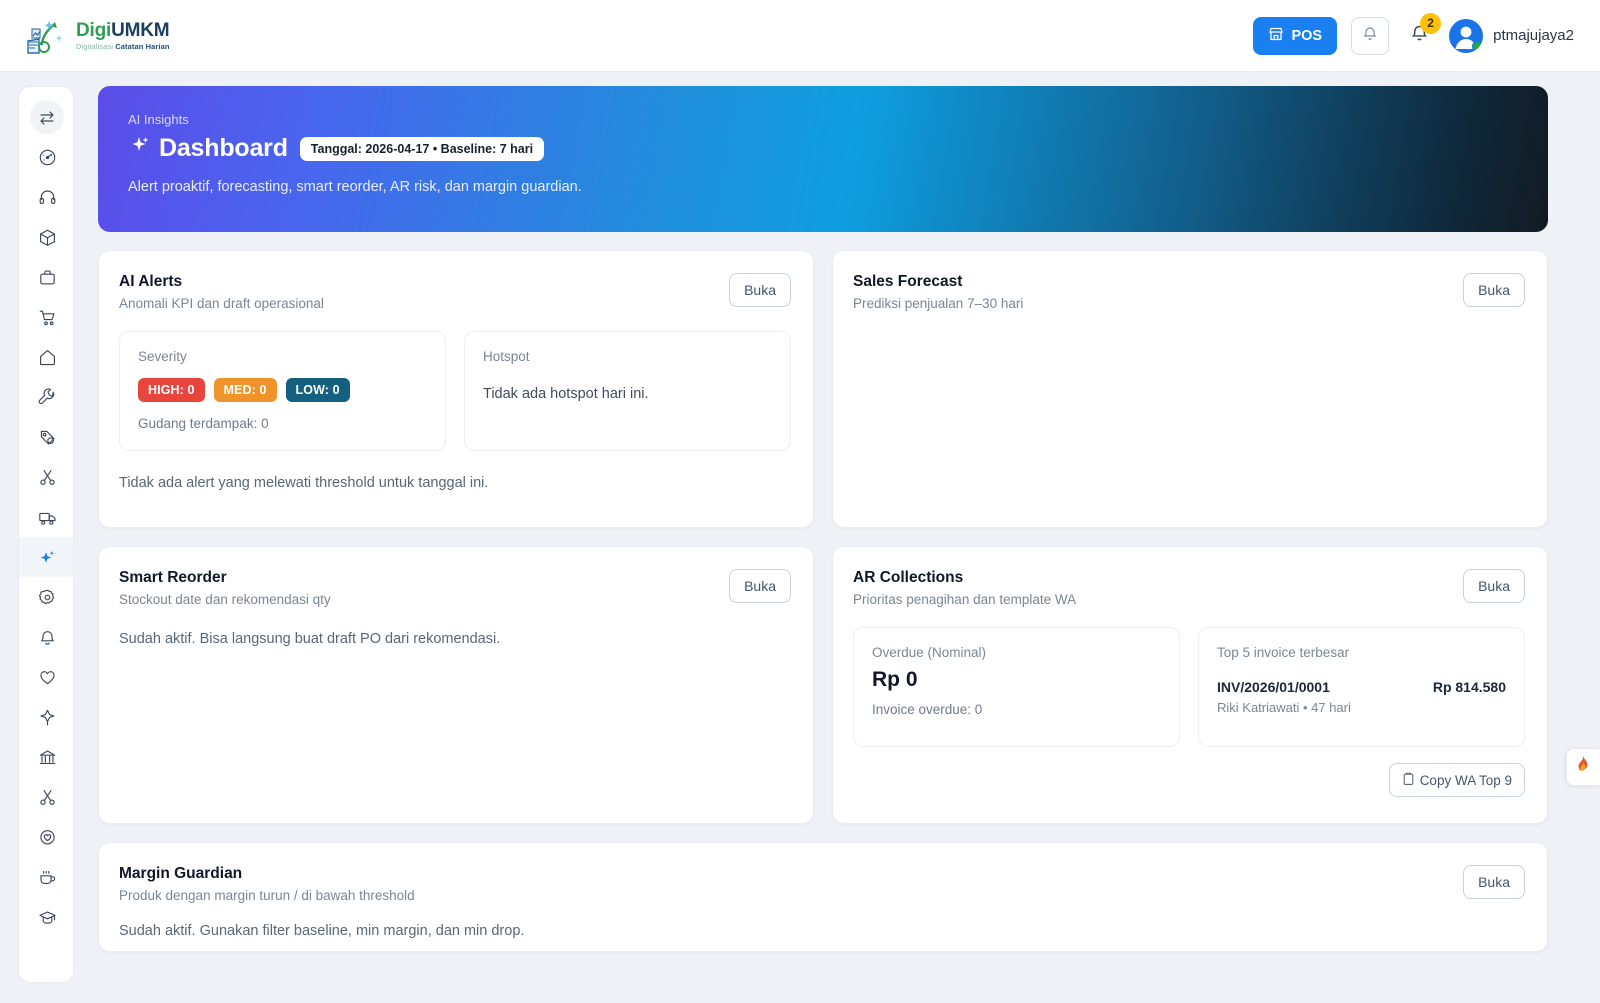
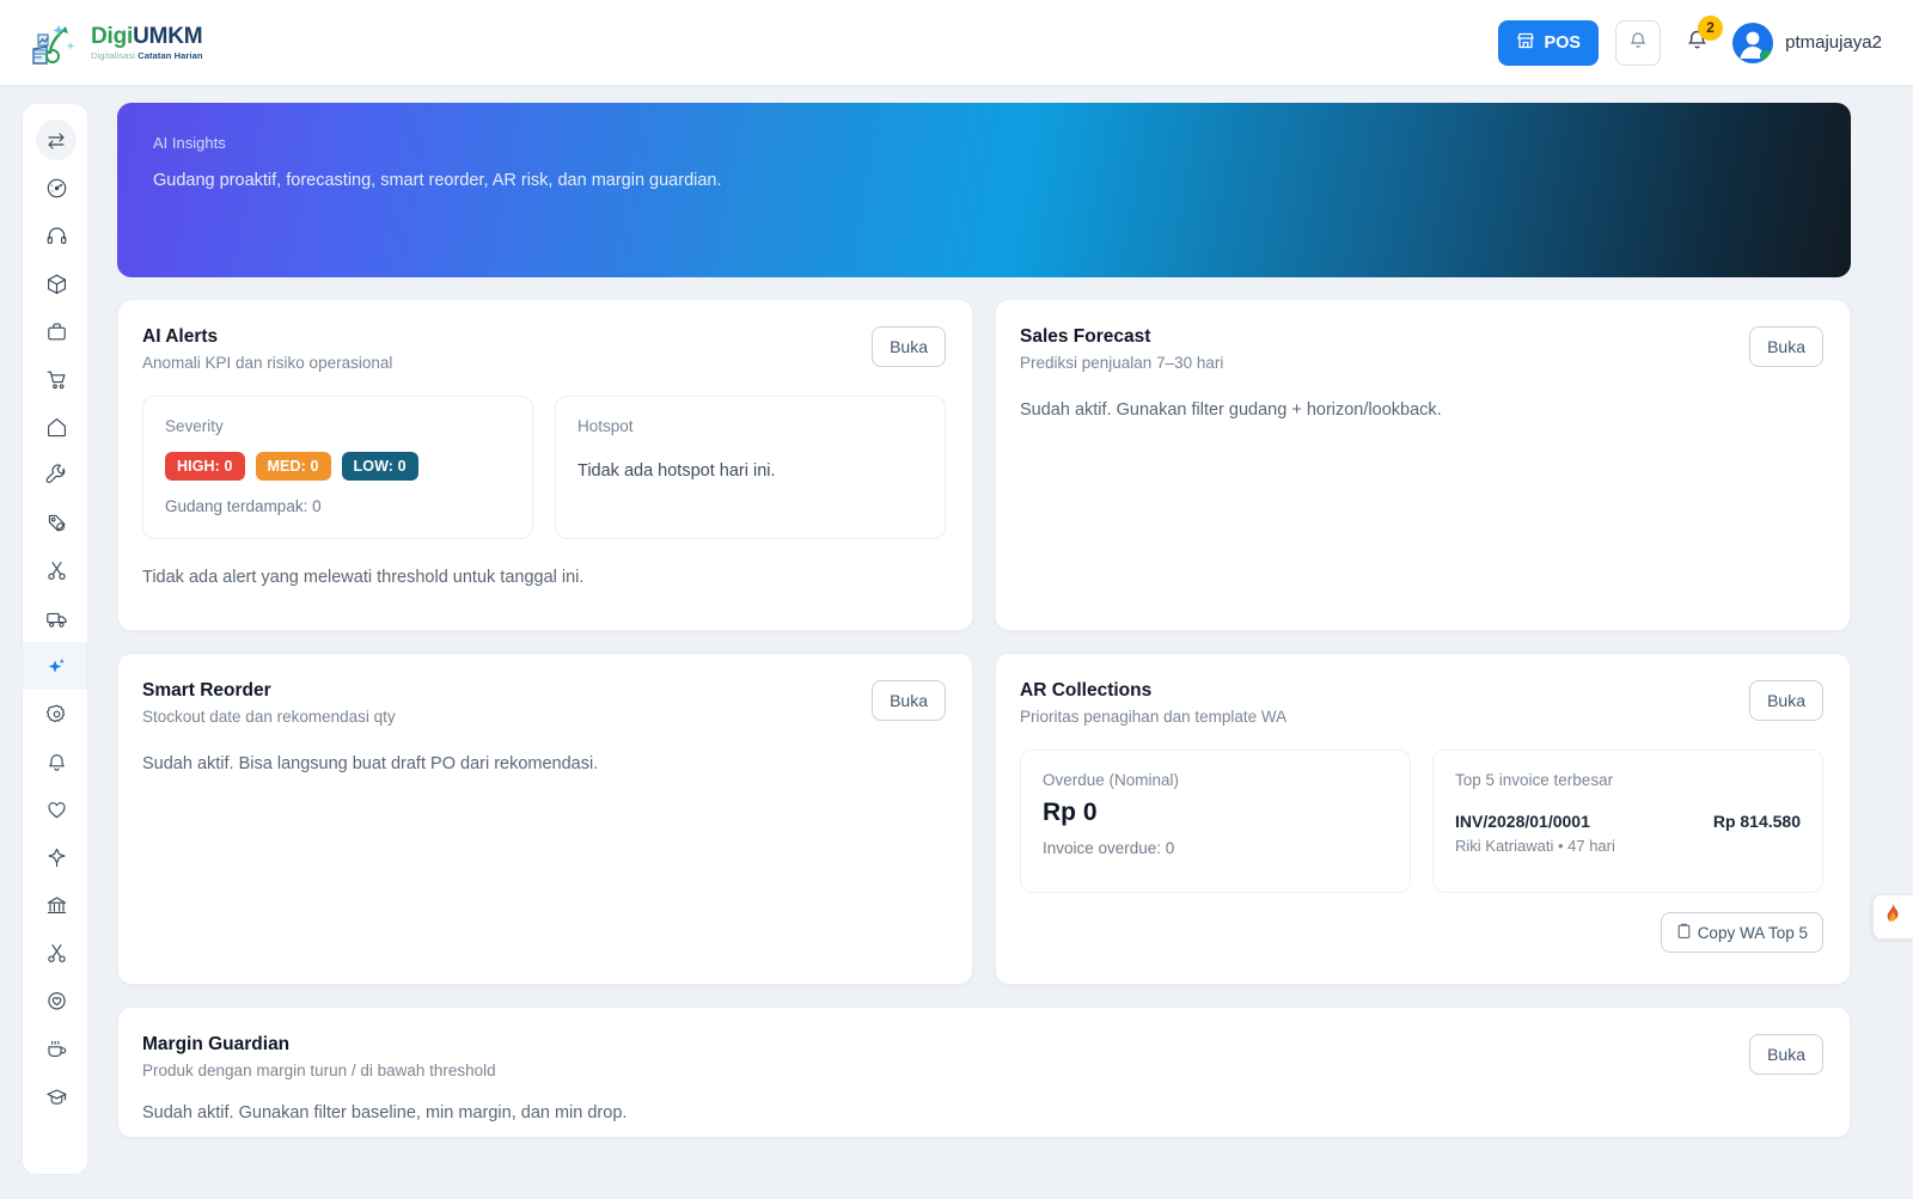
  DigiUMKM
  Digitalisasi Catatan Harian
  POS
  2
  ptmajujaya2
  AI Insights
- Dashboard
- Tanggal: 2026-04-17 • Baseline: 7 hari
- Alert proaktif, forecasting, smart reorder, AR risk, dan margin guardian.
+ Gudang proaktif, forecasting, smart reorder, AR risk, dan margin guardian.
  AI Alerts
- Anomali KPI dan draft operasional
+ Anomali KPI dan risiko operasional
  Buka
  Severity
  HIGH: 0
  MED: 0
  LOW: 0
  Gudang terdampak: 0
  Hotspot
  Tidak ada hotspot hari ini.
  Tidak ada alert yang melewati threshold untuk tanggal ini.
  Sales Forecast
  Prediksi penjualan 7–30 hari
  Buka
+ Sudah aktif. Gunakan filter gudang + horizon/lookback.
  Smart Reorder
  Stockout date dan rekomendasi qty
  Buka
  Sudah aktif. Bisa langsung buat draft PO dari rekomendasi.
  AR Collections
  Prioritas penagihan dan template WA
  Buka
  Overdue (Nominal)
  Rp 0
  Invoice overdue: 0
  Top 5 invoice terbesar
- INV/2026/01/0001
+ INV/2028/01/0001
  Rp 814.580
  Riki Katriawati • 47 hari
- Copy WA Top 9
+ Copy WA Top 5
  Margin Guardian
  Produk dengan margin turun / di bawah threshold
  Buka
  Sudah aktif. Gunakan filter baseline, min margin, dan min drop.
